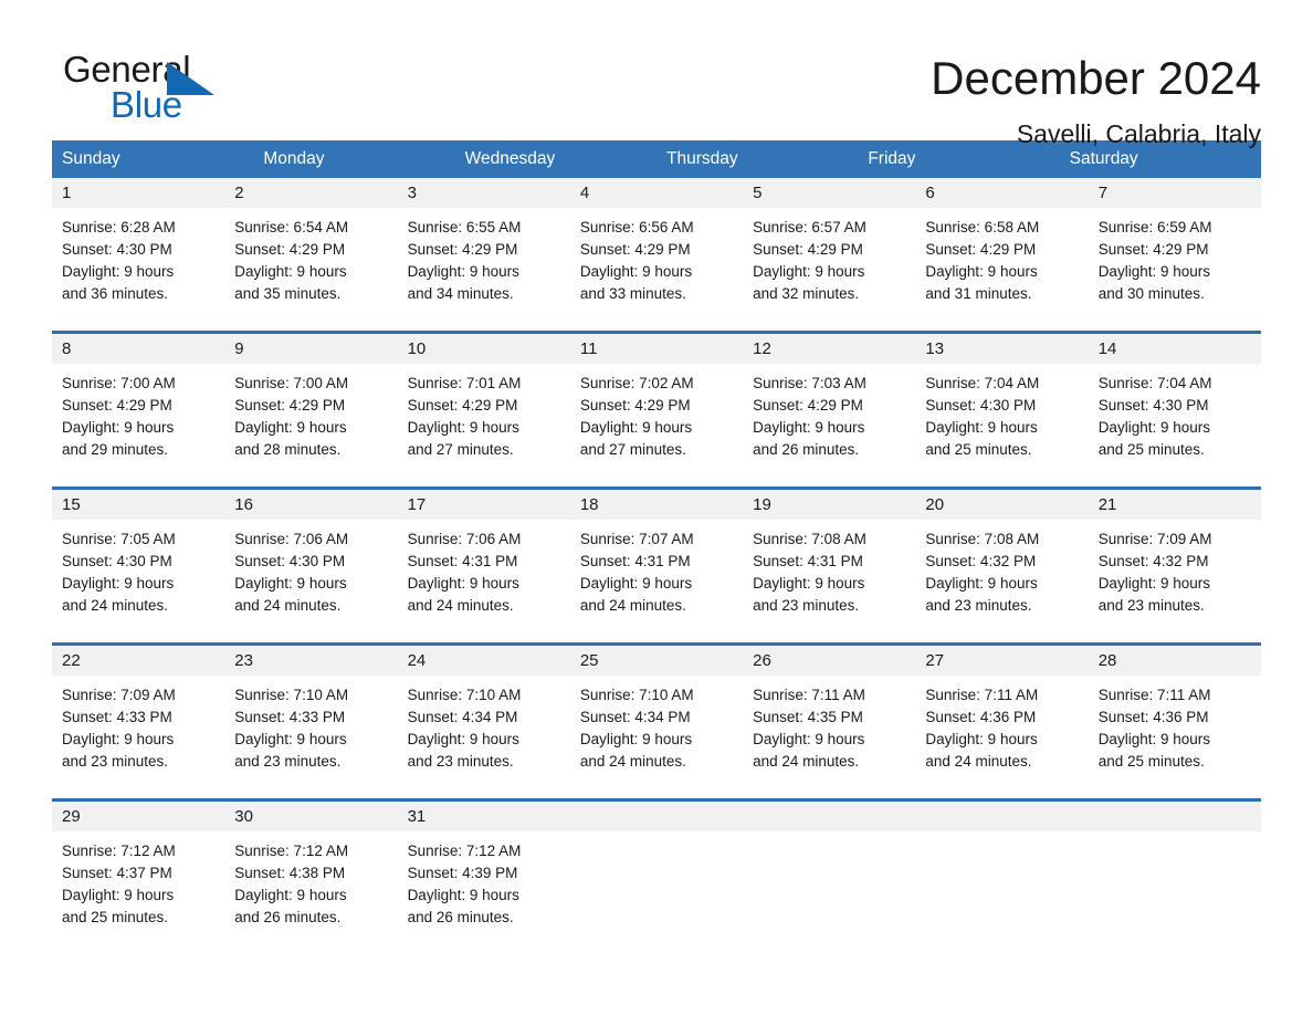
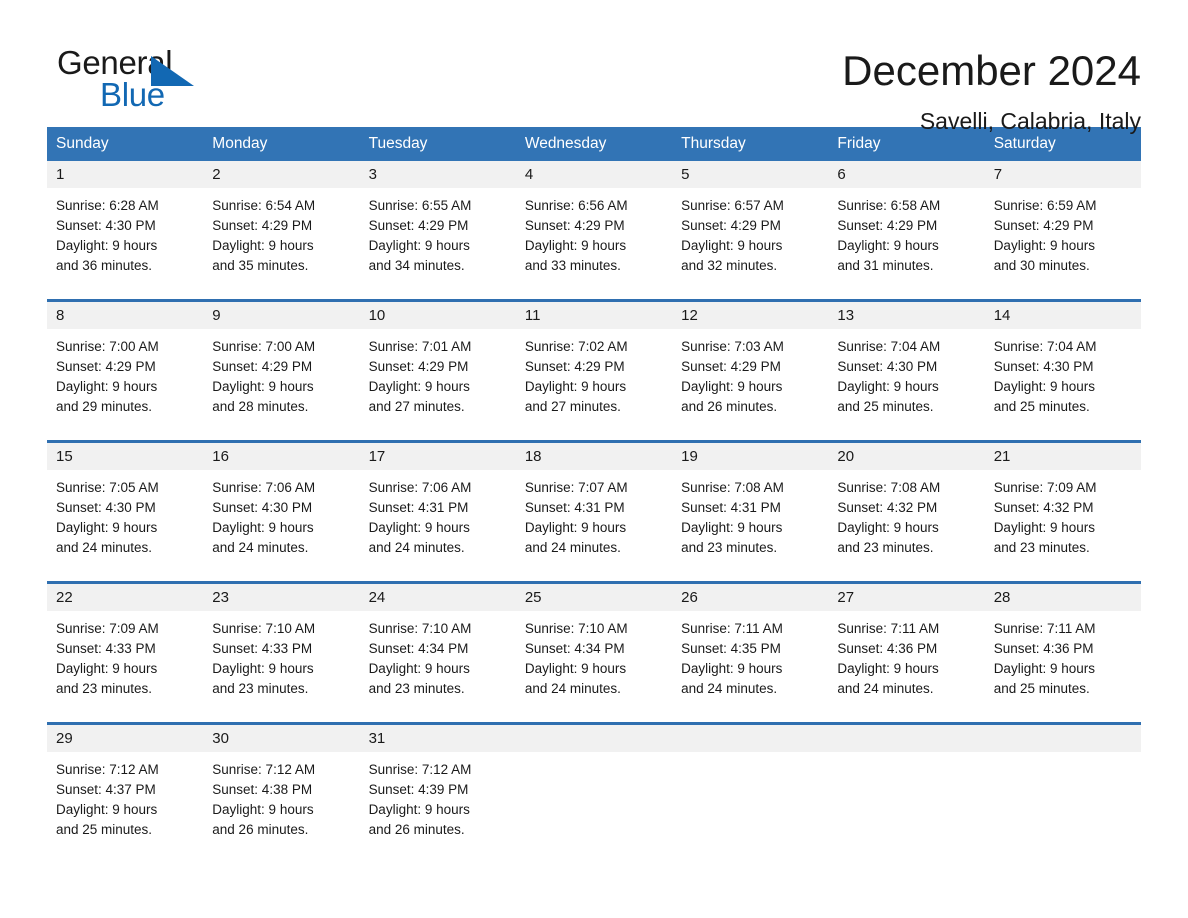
  General
  Blue
  December 2024
  Savelli, Calabria, Italy
  Sunday
  Monday
+ Tuesday
  Wednesday
  Thursday
  Friday
  Saturday
  1
  Sunrise: 6:28 AM
  Sunset: 4:30 PM
  Daylight: 9 hours
  and 36 minutes.
  2
  Sunrise: 6:54 AM
  Sunset: 4:29 PM
  Daylight: 9 hours
  and 35 minutes.
  3
  Sunrise: 6:55 AM
  Sunset: 4:29 PM
  Daylight: 9 hours
  and 34 minutes.
  4
  Sunrise: 6:56 AM
  Sunset: 4:29 PM
  Daylight: 9 hours
  and 33 minutes.
  5
  Sunrise: 6:57 AM
  Sunset: 4:29 PM
  Daylight: 9 hours
  and 32 minutes.
  6
  Sunrise: 6:58 AM
  Sunset: 4:29 PM
  Daylight: 9 hours
  and 31 minutes.
  7
  Sunrise: 6:59 AM
  Sunset: 4:29 PM
  Daylight: 9 hours
  and 30 minutes.
  8
  Sunrise: 7:00 AM
  Sunset: 4:29 PM
  Daylight: 9 hours
  and 29 minutes.
  9
  Sunrise: 7:00 AM
  Sunset: 4:29 PM
  Daylight: 9 hours
  and 28 minutes.
  10
  Sunrise: 7:01 AM
  Sunset: 4:29 PM
  Daylight: 9 hours
  and 27 minutes.
  11
  Sunrise: 7:02 AM
  Sunset: 4:29 PM
  Daylight: 9 hours
  and 27 minutes.
  12
  Sunrise: 7:03 AM
  Sunset: 4:29 PM
  Daylight: 9 hours
  and 26 minutes.
  13
  Sunrise: 7:04 AM
  Sunset: 4:30 PM
  Daylight: 9 hours
  and 25 minutes.
  14
  Sunrise: 7:04 AM
  Sunset: 4:30 PM
  Daylight: 9 hours
  and 25 minutes.
  15
  Sunrise: 7:05 AM
  Sunset: 4:30 PM
  Daylight: 9 hours
  and 24 minutes.
  16
  Sunrise: 7:06 AM
  Sunset: 4:30 PM
  Daylight: 9 hours
  and 24 minutes.
  17
  Sunrise: 7:06 AM
  Sunset: 4:31 PM
  Daylight: 9 hours
  and 24 minutes.
  18
  Sunrise: 7:07 AM
  Sunset: 4:31 PM
  Daylight: 9 hours
  and 24 minutes.
  19
  Sunrise: 7:08 AM
  Sunset: 4:31 PM
  Daylight: 9 hours
  and 23 minutes.
  20
  Sunrise: 7:08 AM
  Sunset: 4:32 PM
  Daylight: 9 hours
  and 23 minutes.
  21
  Sunrise: 7:09 AM
  Sunset: 4:32 PM
  Daylight: 9 hours
  and 23 minutes.
  22
  Sunrise: 7:09 AM
  Sunset: 4:33 PM
  Daylight: 9 hours
  and 23 minutes.
  23
  Sunrise: 7:10 AM
  Sunset: 4:33 PM
  Daylight: 9 hours
  and 23 minutes.
  24
  Sunrise: 7:10 AM
  Sunset: 4:34 PM
  Daylight: 9 hours
  and 23 minutes.
  25
  Sunrise: 7:10 AM
  Sunset: 4:34 PM
  Daylight: 9 hours
  and 24 minutes.
  26
  Sunrise: 7:11 AM
  Sunset: 4:35 PM
  Daylight: 9 hours
  and 24 minutes.
  27
  Sunrise: 7:11 AM
  Sunset: 4:36 PM
  Daylight: 9 hours
  and 24 minutes.
  28
  Sunrise: 7:11 AM
  Sunset: 4:36 PM
  Daylight: 9 hours
  and 25 minutes.
  29
  Sunrise: 7:12 AM
  Sunset: 4:37 PM
  Daylight: 9 hours
  and 25 minutes.
  30
  Sunrise: 7:12 AM
  Sunset: 4:38 PM
  Daylight: 9 hours
  and 26 minutes.
  31
  Sunrise: 7:12 AM
  Sunset: 4:39 PM
  Daylight: 9 hours
  and 26 minutes.
